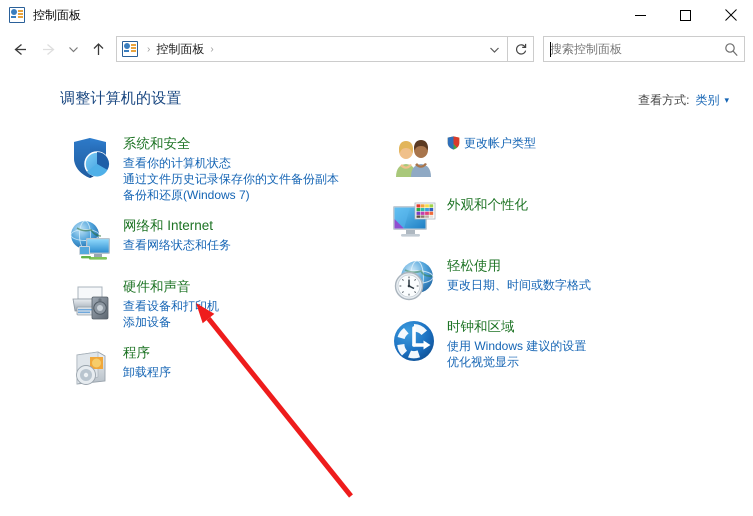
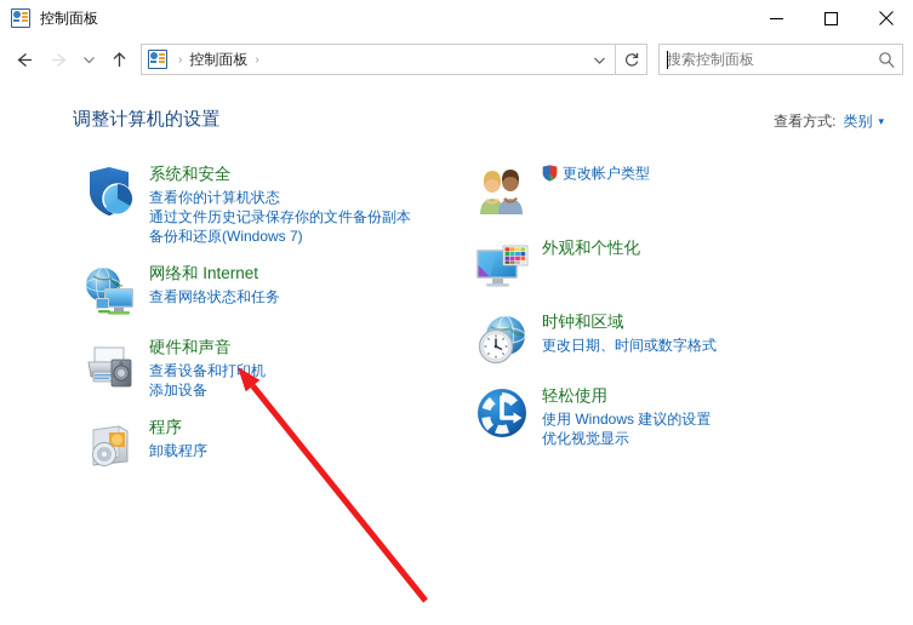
  控制面板
  ›
  控制面板
  ›
  搜索控制面板
  调整计算机的设置
  查看方式:
  类别
  ▾
  系统和安全
  查看你的计算机状态
  通过文件历史记录保存你的文件备份副本
  备份和还原(Windows 7)
  网络和 Internet
  查看网络状态和任务
  硬件和声音
  查看设备和打机
  添加设备
  程序
  卸载程序
  更改帐户类型
  外观和个性化
- 轻松使用
+ 时钟和区域
  更改日期、时间或数字格式
- 时钟和区域
+ 轻松使用
  使用 Windows 建议的设置
  优化视觉显示
